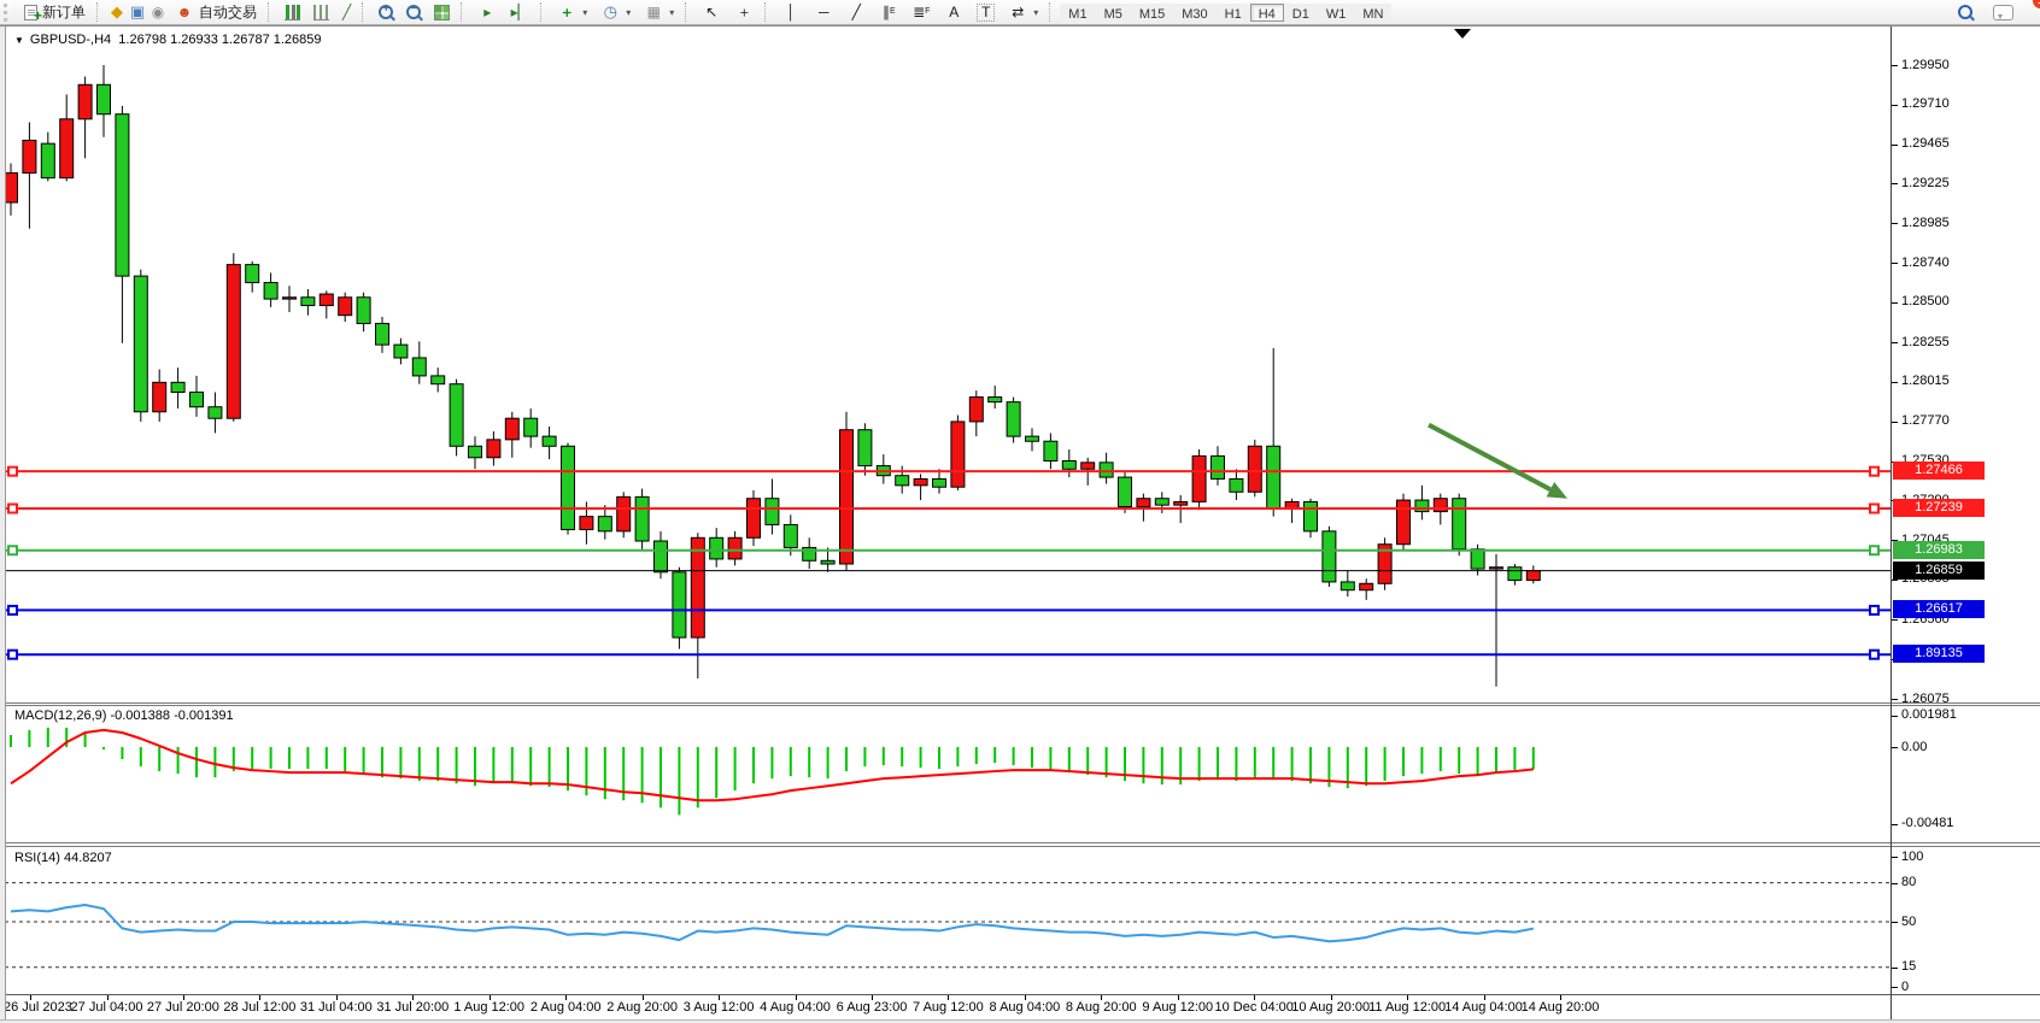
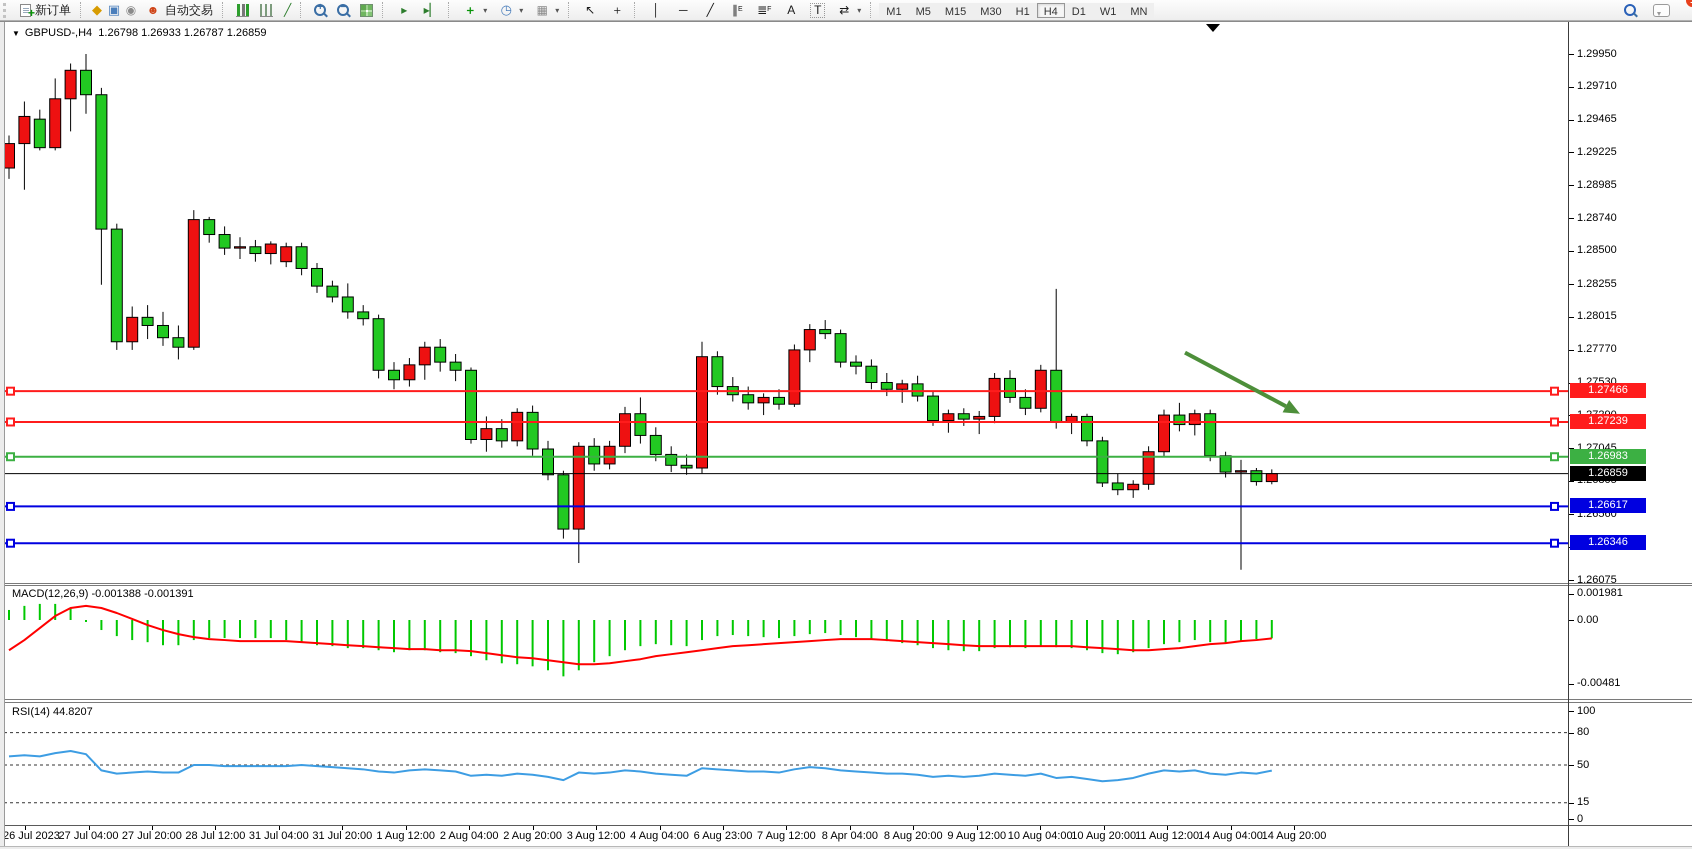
  新订单
  ◆
  ▣
  ◉
  ☻
  自动交易
  ╱
  +
  −
  ▸
  ▸▏
  ＋
  ▾
  ◷
  ▾
  ▦
  ▾
  ↖
  ＋
  │
  ─
  ╱
  ∥
  ≣
  A
  T
  ⇄
  ▾
  M1
  M5
  M15
  M30
  H1
  H4
  D1
  W1
  MN
  ▼ GBPUSD-,H4 1.26798 1.26933 1.26787 1.26859
  MACD(12,26,9) -0.001388 -0.001391
  RSI(14) 44.8207
  1.29950
  1.29710
  1.29465
  1.29225
  1.28985
  1.28740
  1.28500
  1.28255
  1.28015
  1.27770
  1.27530
  1.26560
  1.26075
  0.001981
  0.00
  -0.00481
  100
  80
  50
  15
  0
  1.27466
  1.27239
  1.26983
  1.26617
- 1.89135
+ 1.26346
  1.26859
  26 Jul 2023
  27 Jul 04:00
  27 Jul 20:00
  28 Jul 12:00
  31 Jul 04:00
  31 Jul 20:00
  1 Aug 12:00
  2 Aug 04:00
  2 Aug 20:00
  3 Aug 12:00
  4 Aug 04:00
  6 Aug 23:00
  7 Aug 12:00
- 8 Aug 04:00
+ 8 Apr 04:00
  8 Aug 20:00
  9 Aug 12:00
- 10 Dec 04:00
+ 10 Aug 04:00
  10 Aug 20:00
  11 Aug 12:00
  14 Aug 04:00
  14 Aug 20:00
